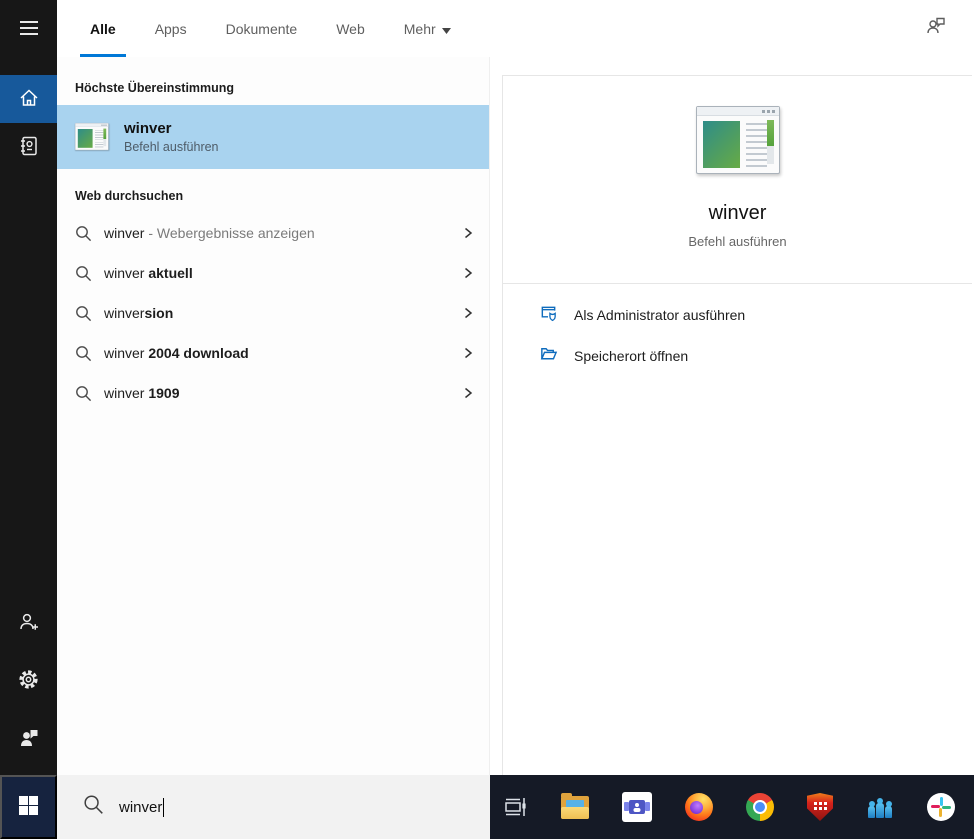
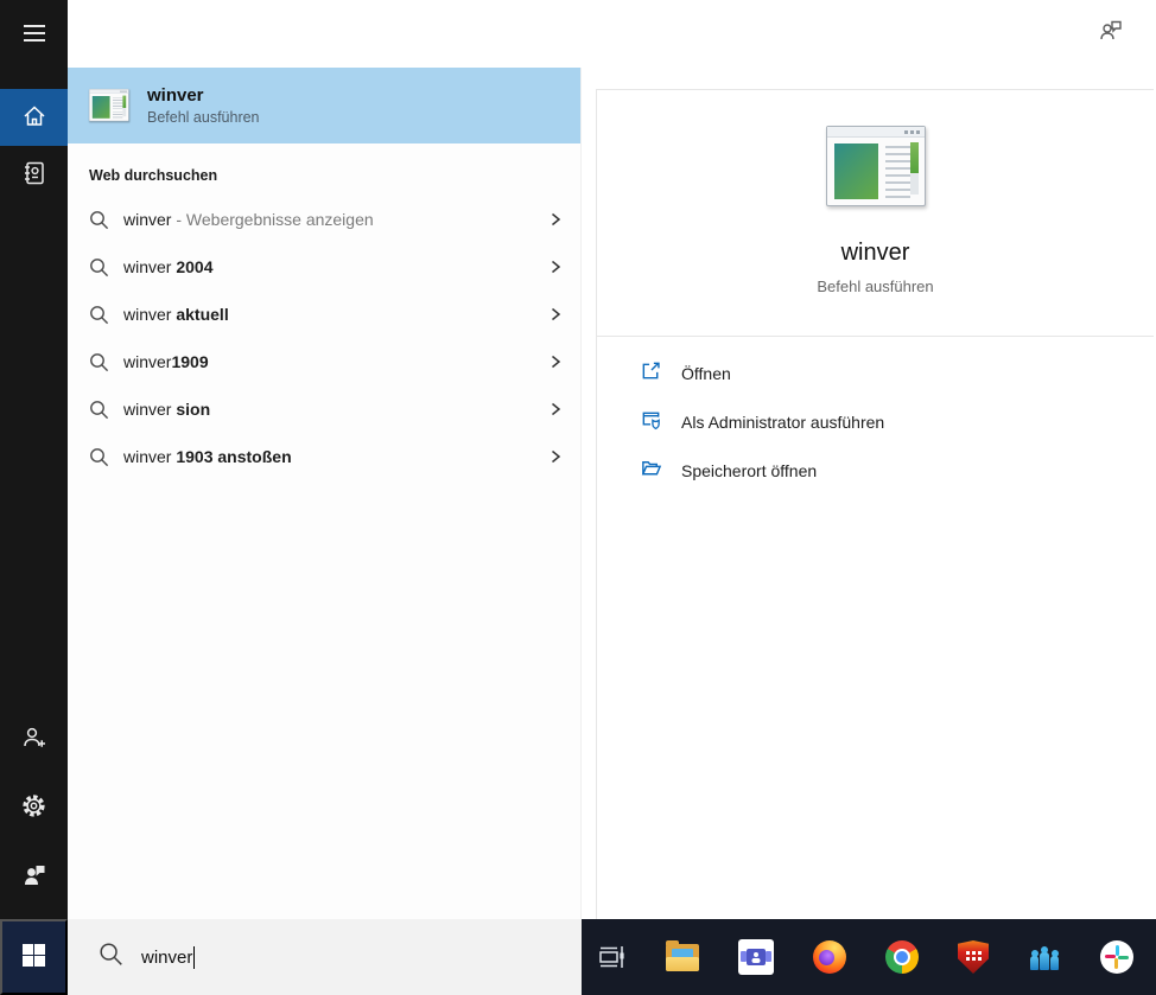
- Alle
- Apps
- Dokumente
- Web
- Mehr
- Höchste Übereinstimmung
  winver
  Befehl ausführen
  Web durchsuchen
  winver - Webergebnisse anzeigen
+ winver 2004
  winver aktuell
- winversion
+ winver1909
- winver 2004 download
- winver 1909
+ winver sion
+ winver 1903 anstoßen
  winver
  Befehl ausführen
+ Öffnen
  Als Administrator ausführen
  Speicherort öffnen
  winver
